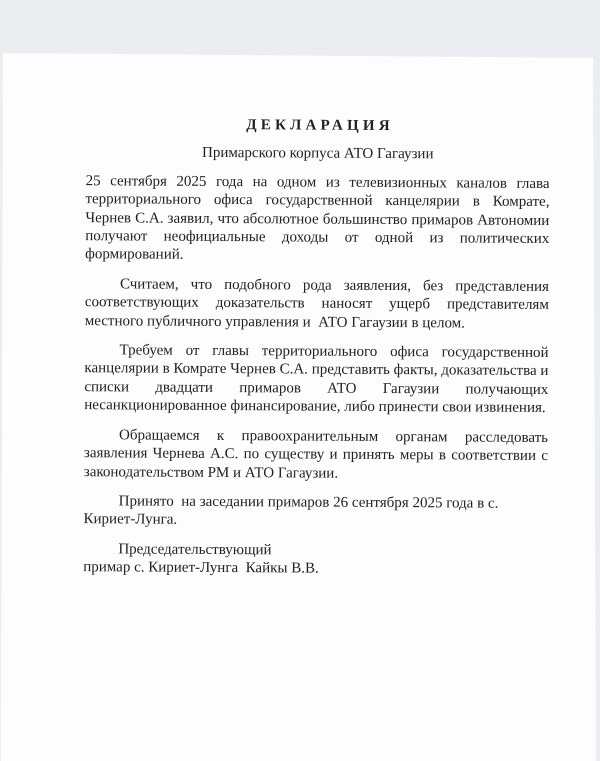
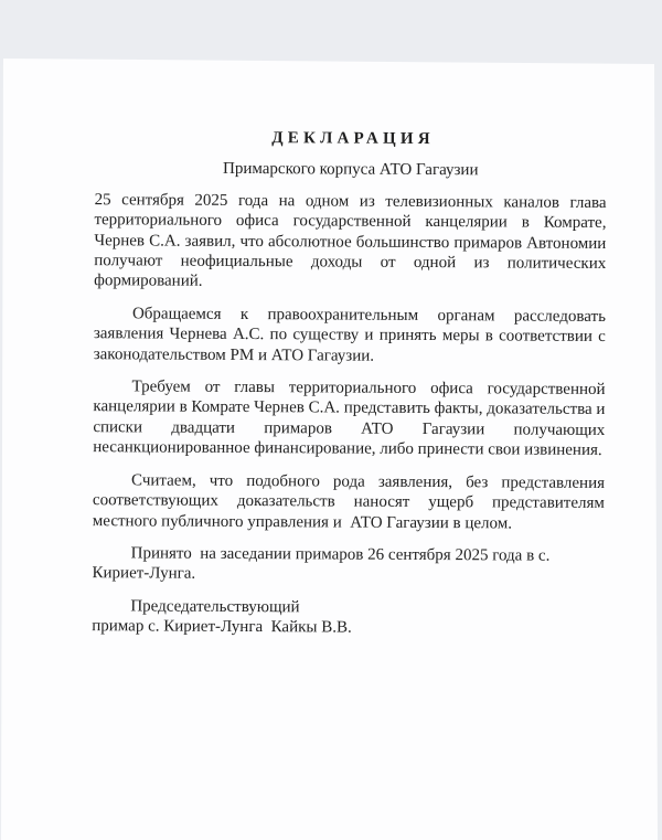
  ДЕКЛАРАЦИЯ
  Примарского корпуса АТО Гагаузии
  25 сентября 2025 года на одном из телевизионных каналов глава территориального офиса государственной канцелярии в Комрате, Чернев С.А. заявил, что абсолютное большинство примаров Автономии получают неофициальные доходы от одной из политических формирований.
- Считаем, что подобного рода заявления, без представления соответствующих доказательств наносят ущерб представителям местного публичного управления и АТО Гагаузии в целом.
+ Обращаемся к правоохранительным органам расследовать заявления Чернева А.С. по существу и принять меры в соответствии с законодательством РМ и АТО Гагаузии.
  Требуем от главы территориального офиса государственной канцелярии в Комрате Чернев С.А. представить факты, доказательства и списки двадцати примаров АТО Гагаузии получающих несанкционированное финансирование, либо принести свои извинения.
- Обращаемся к правоохранительным органам расследовать заявления Чернева А.С. по существу и принять меры в соответствии с законодательством РМ и АТО Гагаузии.
+ Считаем, что подобного рода заявления, без представления соответствующих доказательств наносят ущерб представителям местного публичного управления и АТО Гагаузии в целом.
  Принято на заседании примаров 26 сентября 2025 года в с. Кириет-Лунга.
  Председательствующий
  примар с. Кириет-Лунга Кайкы В.В.
